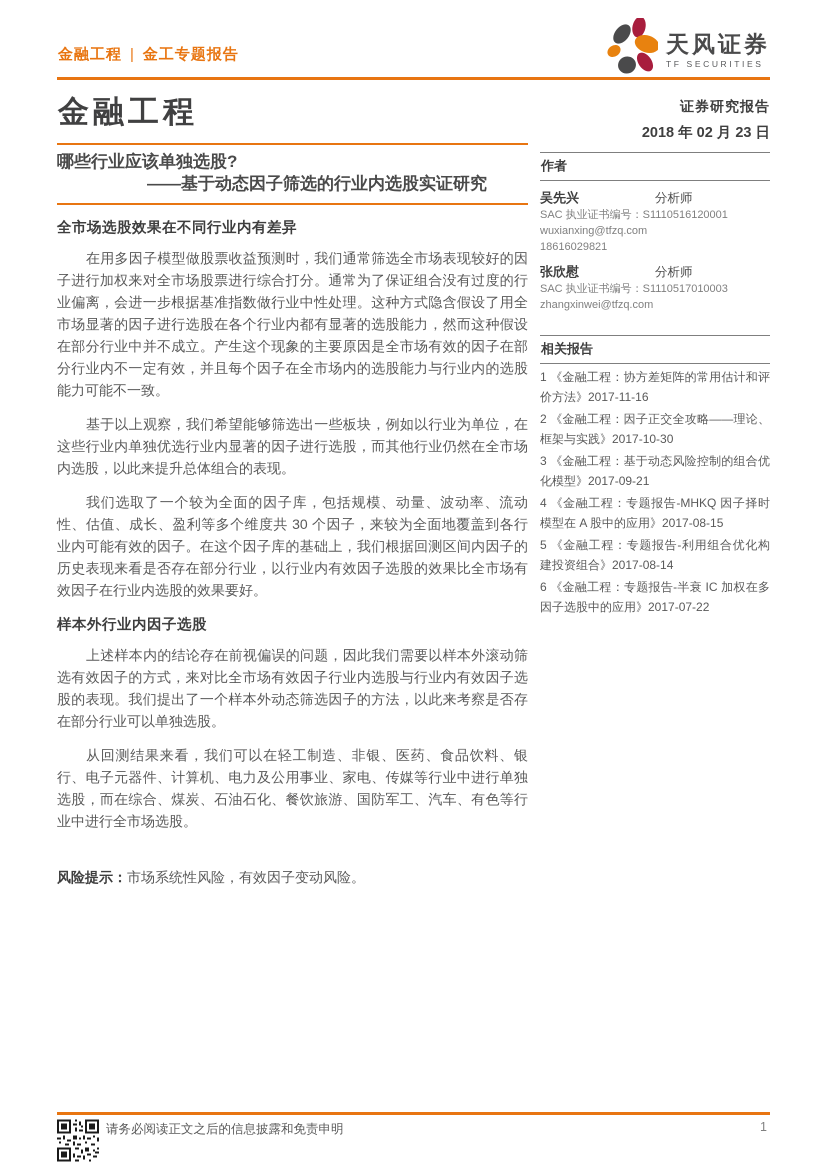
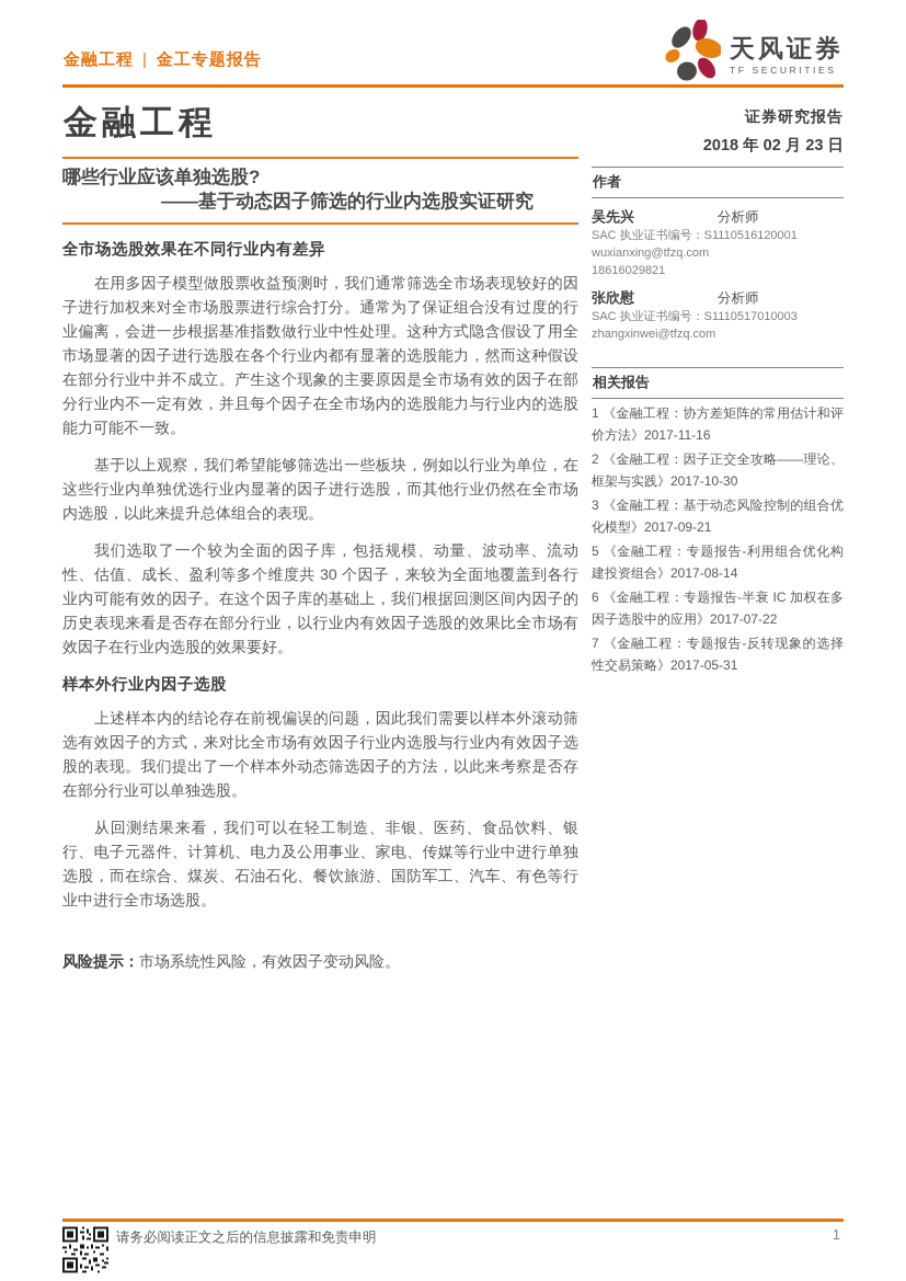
  金融工程 | 金工专题报告
  天风证券
  TF SECURITIES
  金融工程
  哪些行业应该单独选股?
  ——基于动态因子筛选的行业内选股实证研究
  全市场选股效果在不同行业内有差异
  在用多因子模型做股票收益预测时，我们通常筛选全市场表现较好的因子进行加权来对全市场股票进行综合打分。通常为了保证组合没有过度的行业偏离，会进一步根据基准指数做行业中性处理。这种方式隐含假设了用全市场显著的因子进行选股在各个行业内都有显著的选股能力，然而这种假设在部分行业中并不成立。产生这个现象的主要原因是全市场有效的因子在部分行业内不一定有效，并且每个因子在全市场内的选股能力与行业内的选股能力可能不一致。
  基于以上观察，我们希望能够筛选出一些板块，例如以行业为单位，在这些行业内单独优选行业内显著的因子进行选股，而其他行业仍然在全市场内选股，以此来提升总体组合的表现。
  我们选取了一个较为全面的因子库，包括规模、动量、波动率、流动性、估值、成长、盈利等多个维度共 30 个因子，来较为全面地覆盖到各行业内可能有效的因子。在这个因子库的基础上，我们根据回测区间内因子的历史表现来看是否存在部分行业，以行业内有效因子选股的效果比全市场有效因子在行业内选股的效果要好。
  样本外行业内因子选股
  上述样本内的结论存在前视偏误的问题，因此我们需要以样本外滚动筛选有效因子的方式，来对比全市场有效因子行业内选股与行业内有效因子选股的表现。我们提出了一个样本外动态筛选因子的方法，以此来考察是否存在部分行业可以单独选股。
  从回测结果来看，我们可以在轻工制造、非银、医药、食品饮料、银行、电子元器件、计算机、电力及公用事业、家电、传媒等行业中进行单独选股，而在综合、煤炭、石油石化、餐饮旅游、国防军工、汽车、有色等行业中进行全市场选股。
  风险提示：市场系统性风险，有效因子变动风险。
  证券研究报告
  2018 年 02 月 23 日
  作者
  吴先兴
  分析师
  SAC 执业证书编号：S1110516120001
  wuxianxing@tfzq.com
  18616029821
  张欣慰
  分析师
  SAC 执业证书编号：S1110517010003
  zhangxinwei@tfzq.com
  相关报告
  1 《金融工程：协方差矩阵的常用估计和评价方法》2017-11-16
  2 《金融工程：因子正交全攻略——理论、框架与实践》2017-10-30
  3 《金融工程：基于动态风险控制的组合优化模型》2017-09-21
- 4 《金融工程：专题报告-MHKQ 因子择时模型在 A 股中的应用》2017-08-15
  5 《金融工程：专题报告-利用组合优化构建投资组合》2017-08-14
  6 《金融工程：专题报告-半衰 IC 加权在多因子选股中的应用》2017-07-22
+ 7 《金融工程：专题报告-反转现象的选择性交易策略》2017-05-31
  请务必阅读正文之后的信息披露和免责申明
  1
